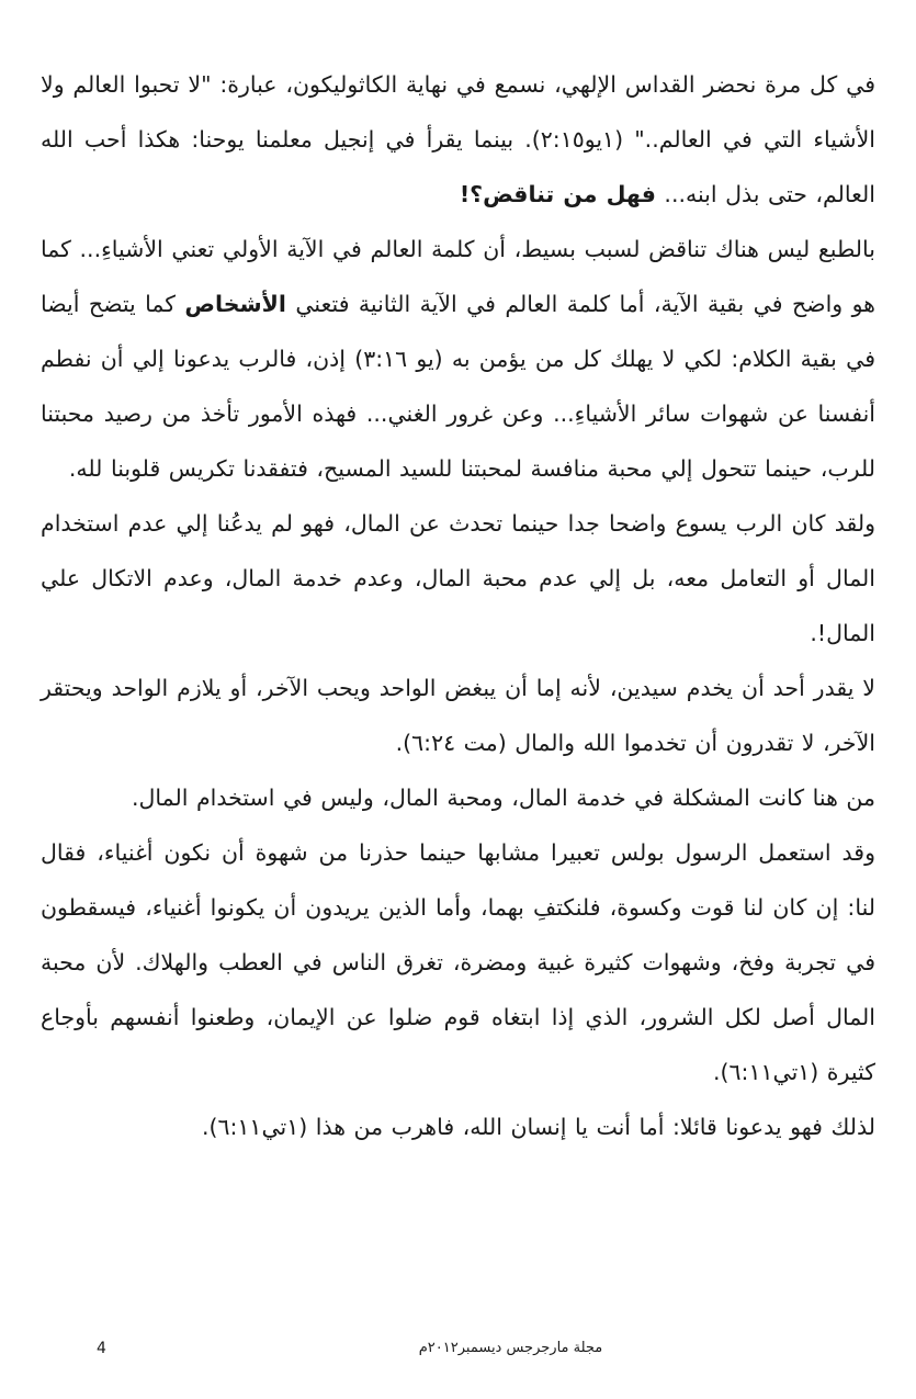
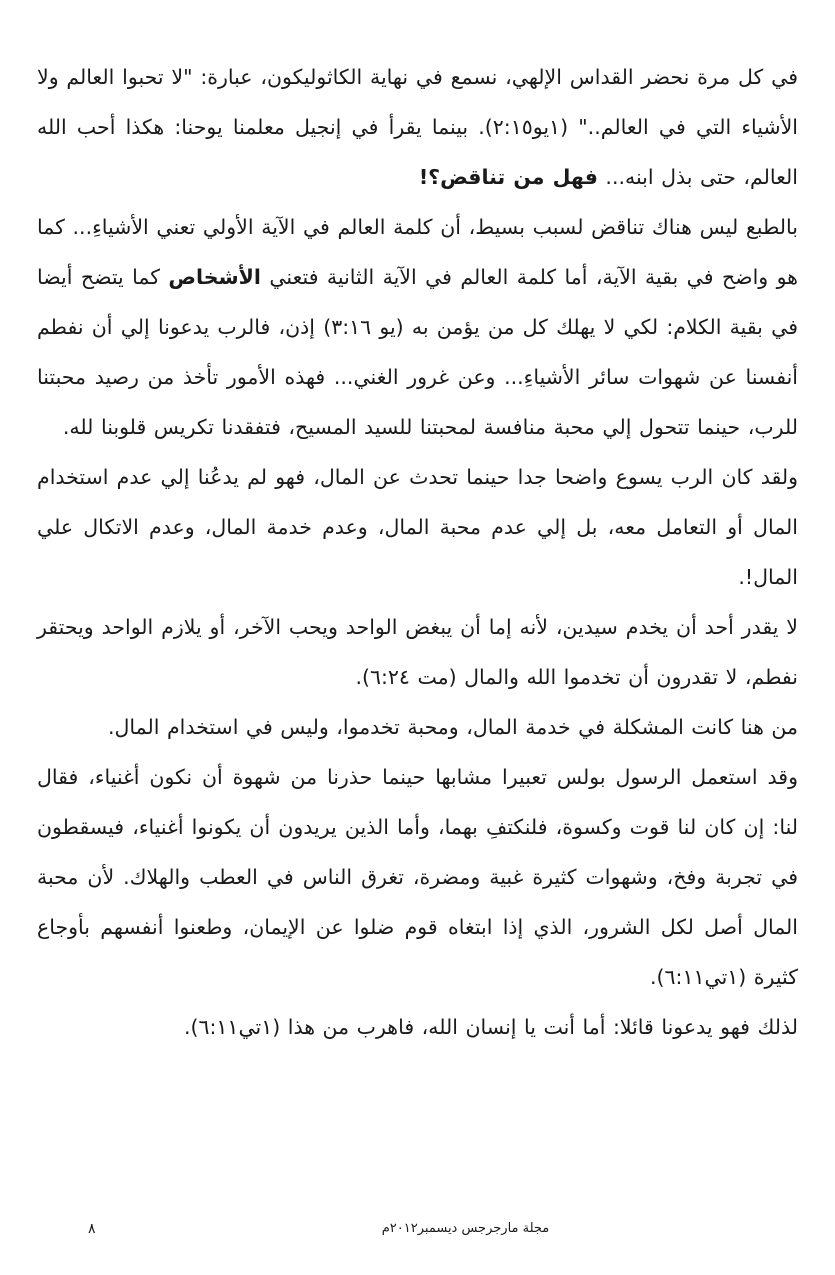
  في كل مرة نحضر القداس الإلهي، نسمع في نهاية الكاثوليكون، عبارة: "لا تحبوا العالم ولا الأشياء التي في العالم.." (١يو٢:١٥). بينما يقرأ في إنجيل معلمنا يوحنا: هكذا أحب الله العالم، حتى بذل ابنه... فهل من تناقض؟!
  بالطبع ليس هناك تناقض لسبب بسيط، أن كلمة العالم في الآية الأولي تعني الأشياءِ... كما هو واضح في بقية الآية، أما كلمة العالم في الآية الثانية فتعني الأشخاص كما يتضح أيضا في بقية الكلام: لكي لا يهلك كل من يؤمن به (يو ٣:١٦) إذن، فالرب يدعونا إلي أن نفطم أنفسنا عن شهوات سائر الأشياءِ... وعن غرور الغني... فهذه الأمور تأخذ من رصيد محبتنا للرب، حينما تتحول إلي محبة منافسة لمحبتنا للسيد المسيح، فتفقدنا تكريس قلوبنا لله.
  ولقد كان الرب يسوع واضحا جدا حينما تحدث عن المال، فهو لم يدعُنا إلي عدم استخدام المال أو التعامل معه، بل إلي عدم محبة المال، وعدم خدمة المال، وعدم الاتكال علي المال!.
- لا يقدر أحد أن يخدم سيدين، لأنه إما أن يبغض الواحد ويحب الآخر، أو يلازم الواحد ويحتقر الآخر، لا تقدرون أن تخدموا الله والمال (مت ٦:٢٤).
+ لا يقدر أحد أن يخدم سيدين، لأنه إما أن يبغض الواحد ويحب الآخر، أو يلازم الواحد ويحتقر نفطم، لا تقدرون أن تخدموا الله والمال (مت ٦:٢٤).
- من هنا كانت المشكلة في خدمة المال، ومحبة المال، وليس في استخدام المال.
+ من هنا كانت المشكلة في خدمة المال، ومحبة تخدموا، وليس في استخدام المال.
  وقد استعمل الرسول بولس تعبيرا مشابها حينما حذرنا من شهوة أن نكون أغنياء، فقال لنا: إن كان لنا قوت وكسوة، فلنكتفِ بهما، وأما الذين يريدون أن يكونوا أغنياء، فيسقطون في تجربة وفخ، وشهوات كثيرة غبية ومضرة، تغرق الناس في العطب والهلاك. لأن محبة المال أصل لكل الشرور، الذي إذا ابتغاه قوم ضلوا عن الإيمان، وطعنوا أنفسهم بأوجاع كثيرة (١تي٦:١١).
  لذلك فهو يدعونا قائلا: أما أنت يا إنسان الله، فاهرب من هذا (١تي٦:١١).
  مجلة مارجرجس ديسمبر٢٠١٢م
- 4
+ ٨
